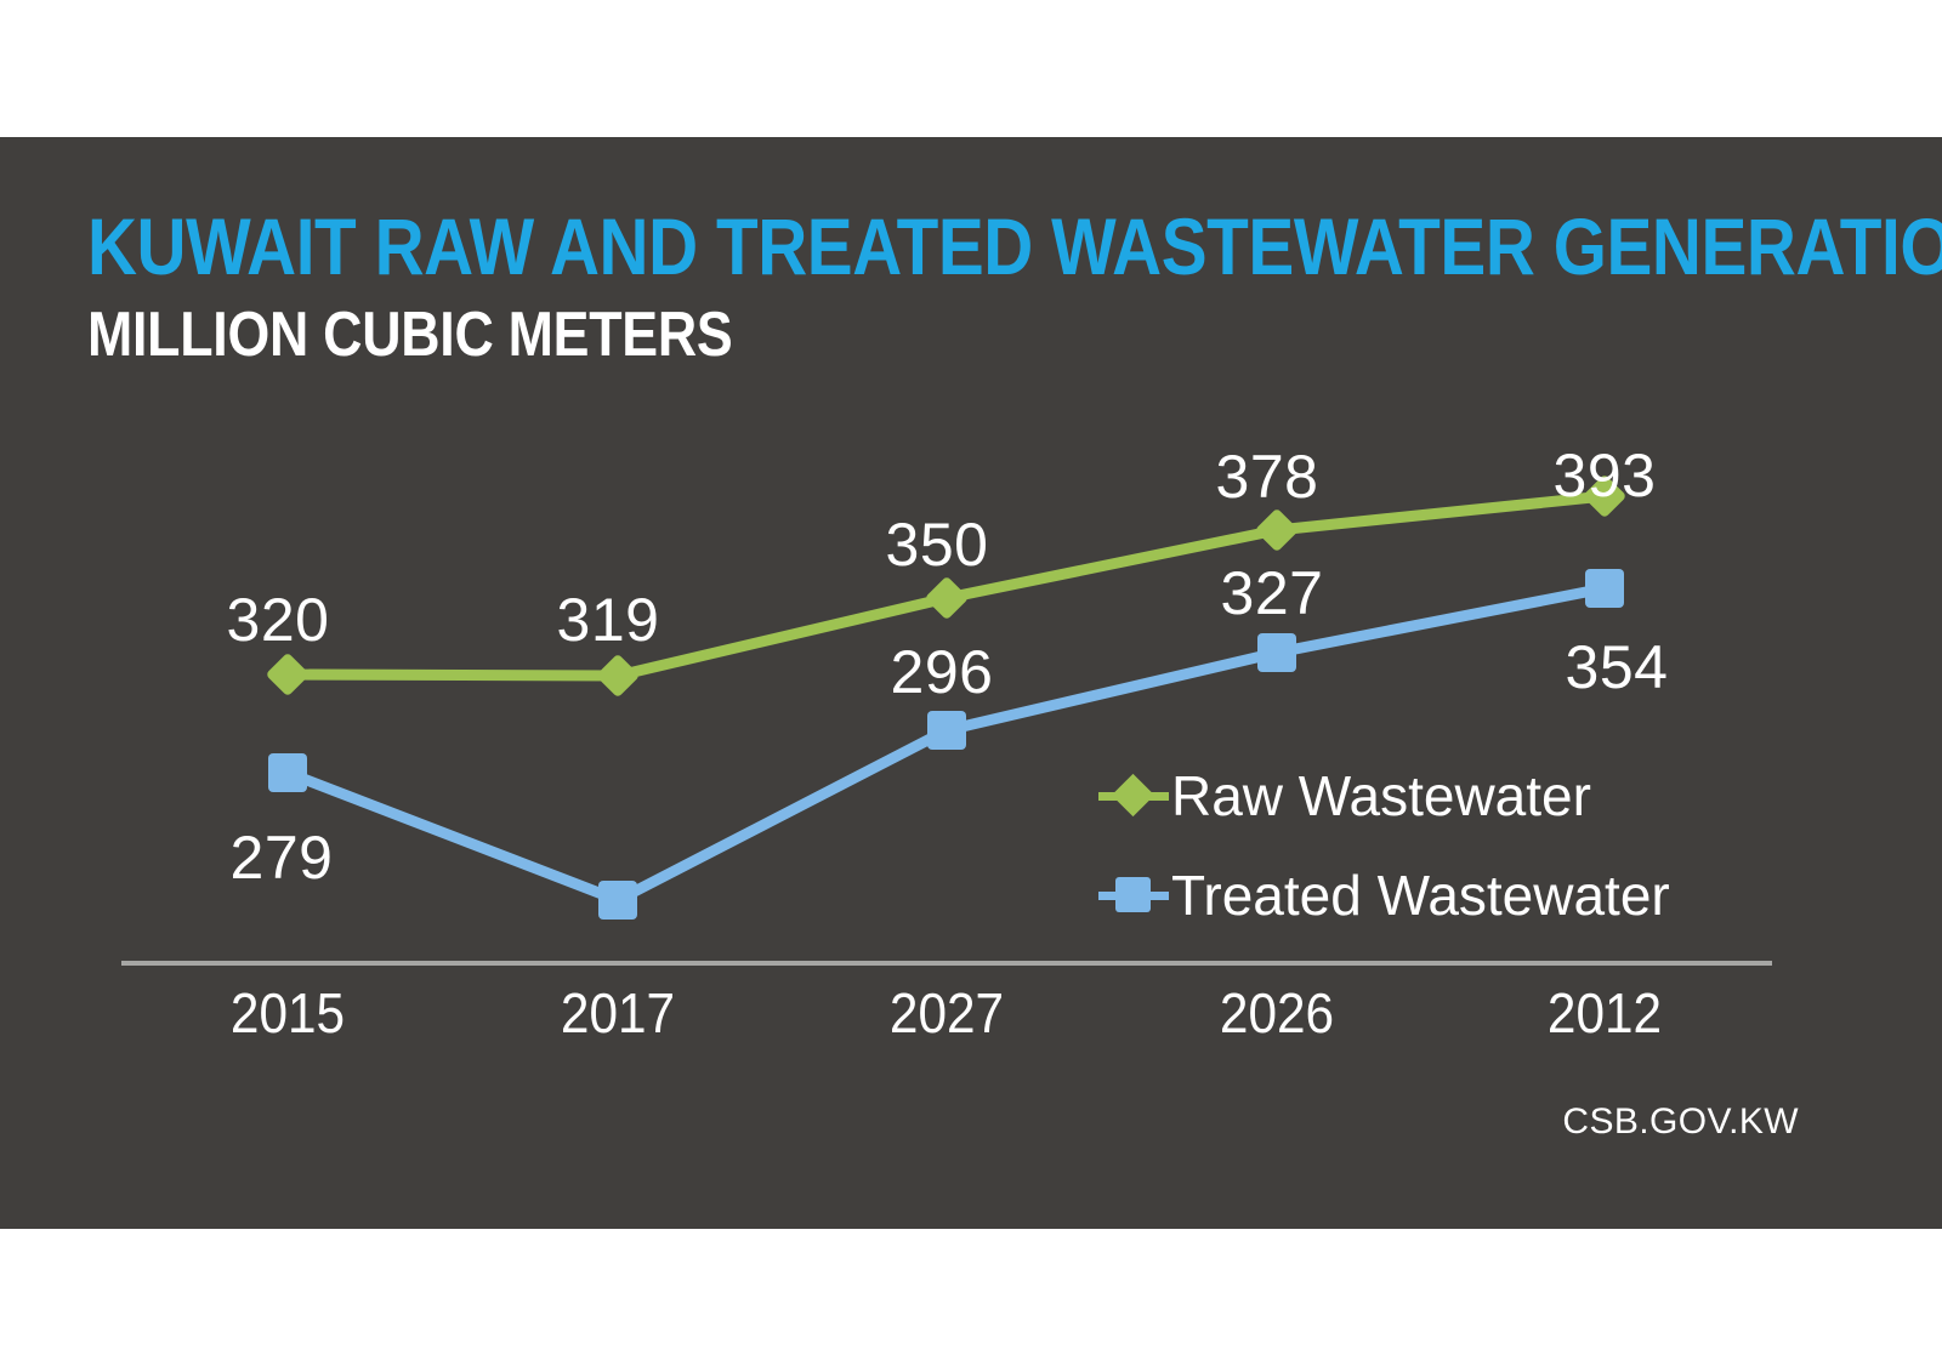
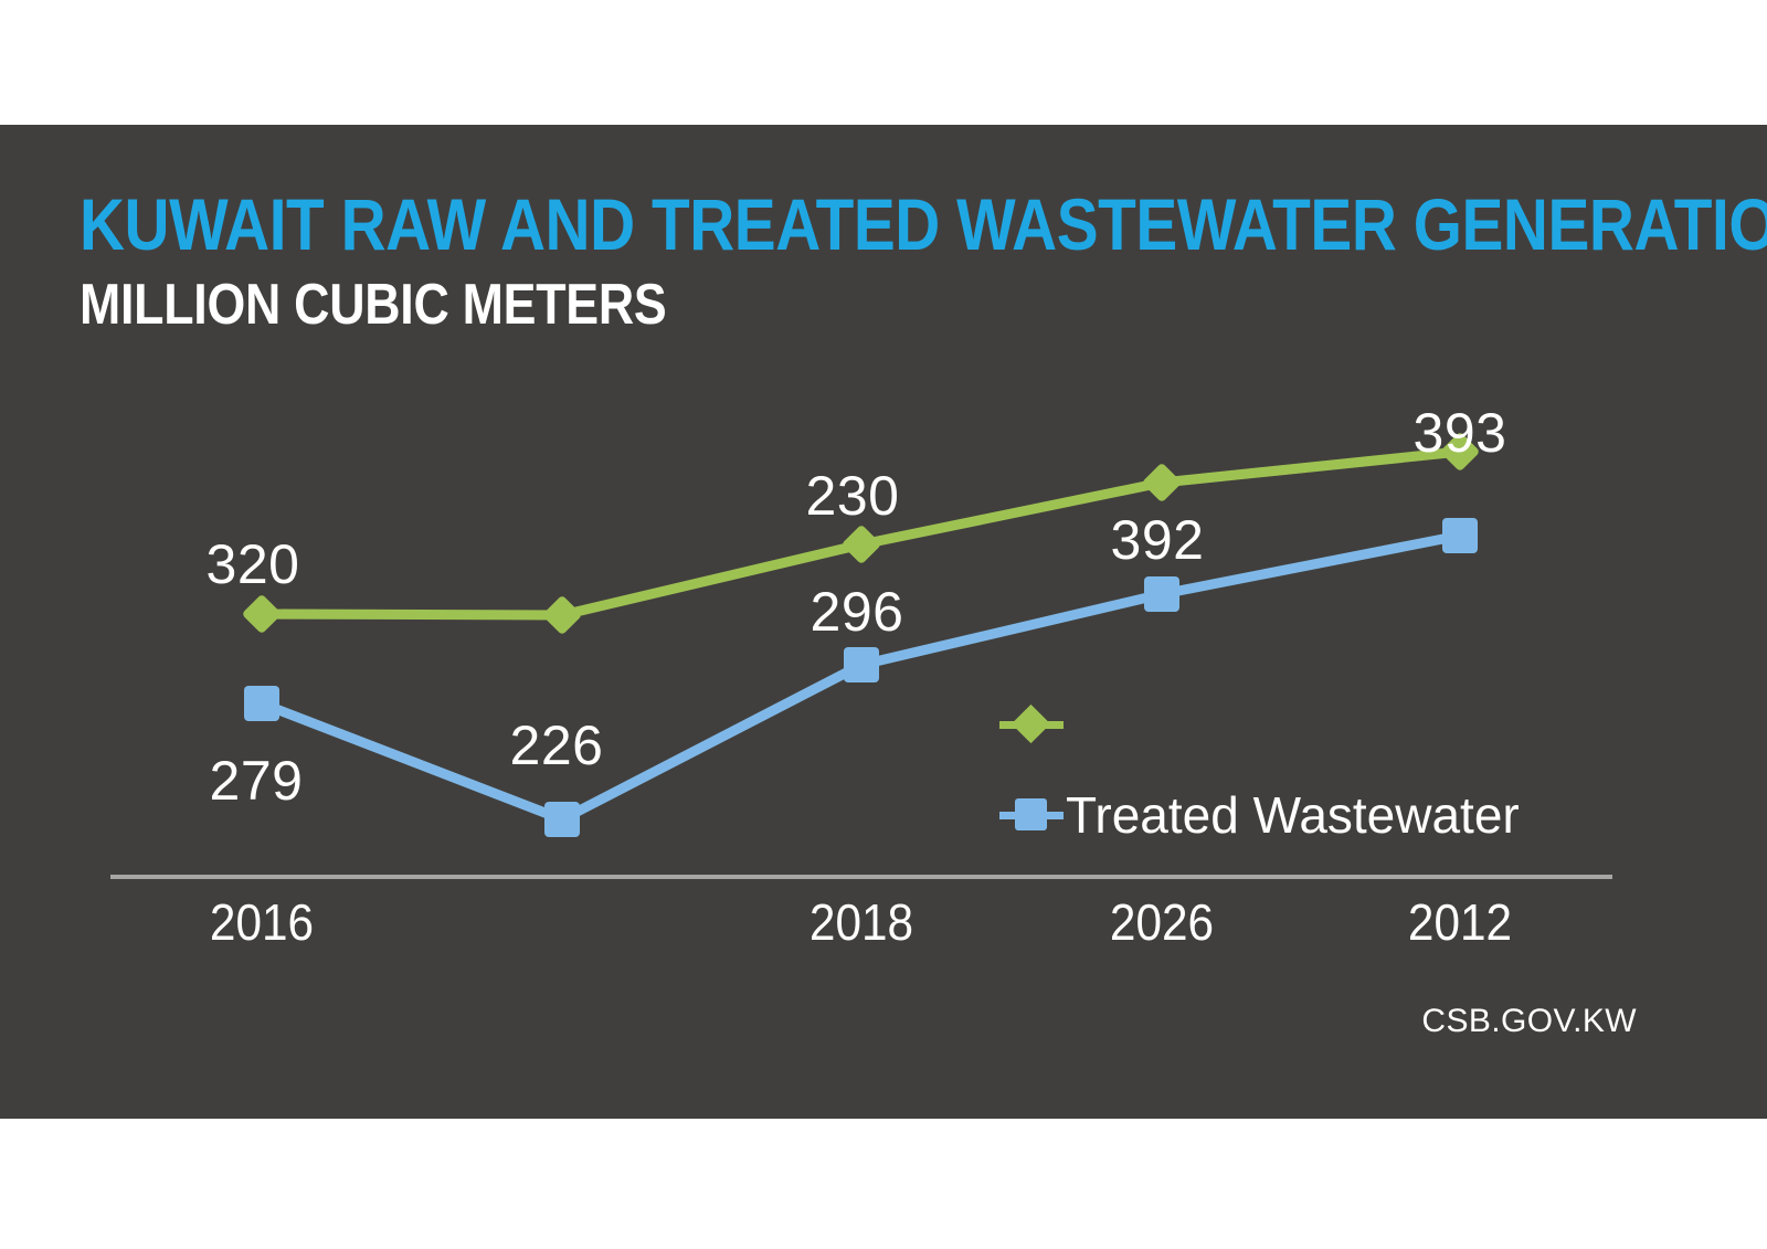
  KUWAIT RAW AND TREATED WASTEWATER GENERATIO
  MILLION CUBIC METERS
- 2015
+ 2016
- 2017
- 2027
+ 2018
  2026
  2012
  320
- 319
- 350
+ 230
- 378
  393
  279
+ 226
  296
- 327
+ 392
- 354
- Raw Wastewater
  Treated Wastewater
  CSB.GOV.KW
